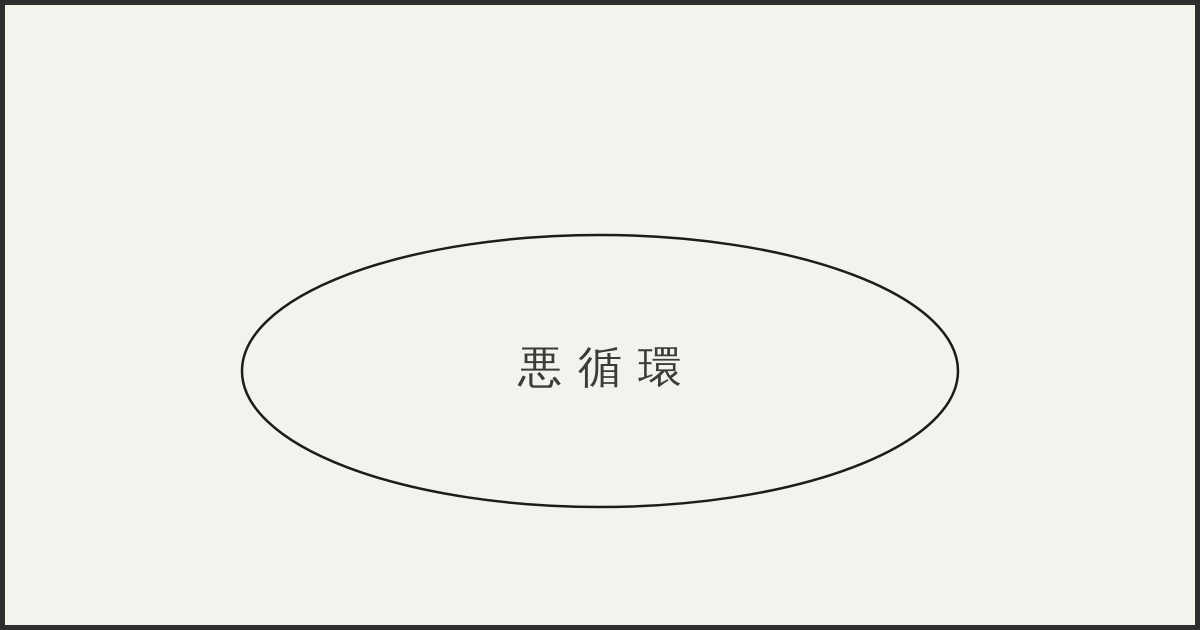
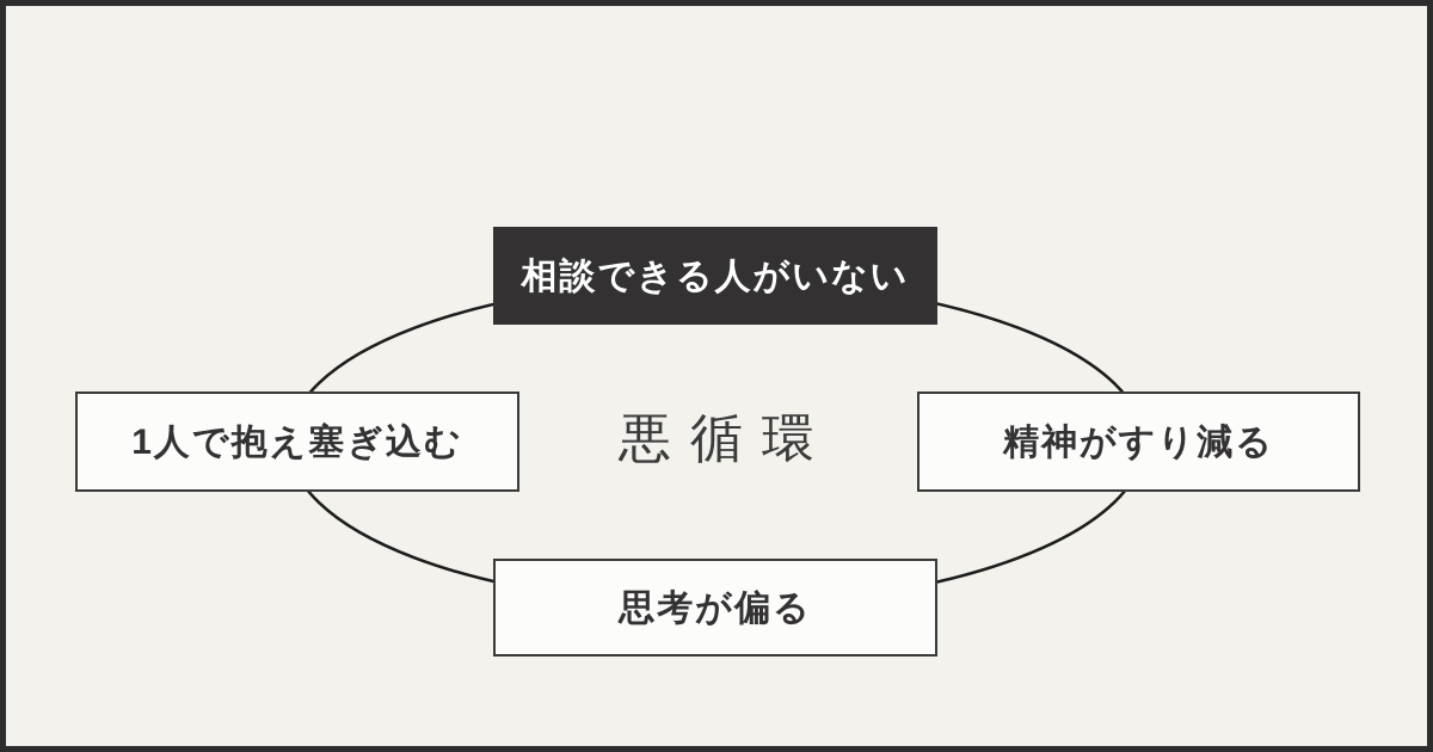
+ 相談できる人がいない
+ 1人で抱え塞ぎ込む
+ 精神がすり減る
+ 思考が偏る
  悪循環
